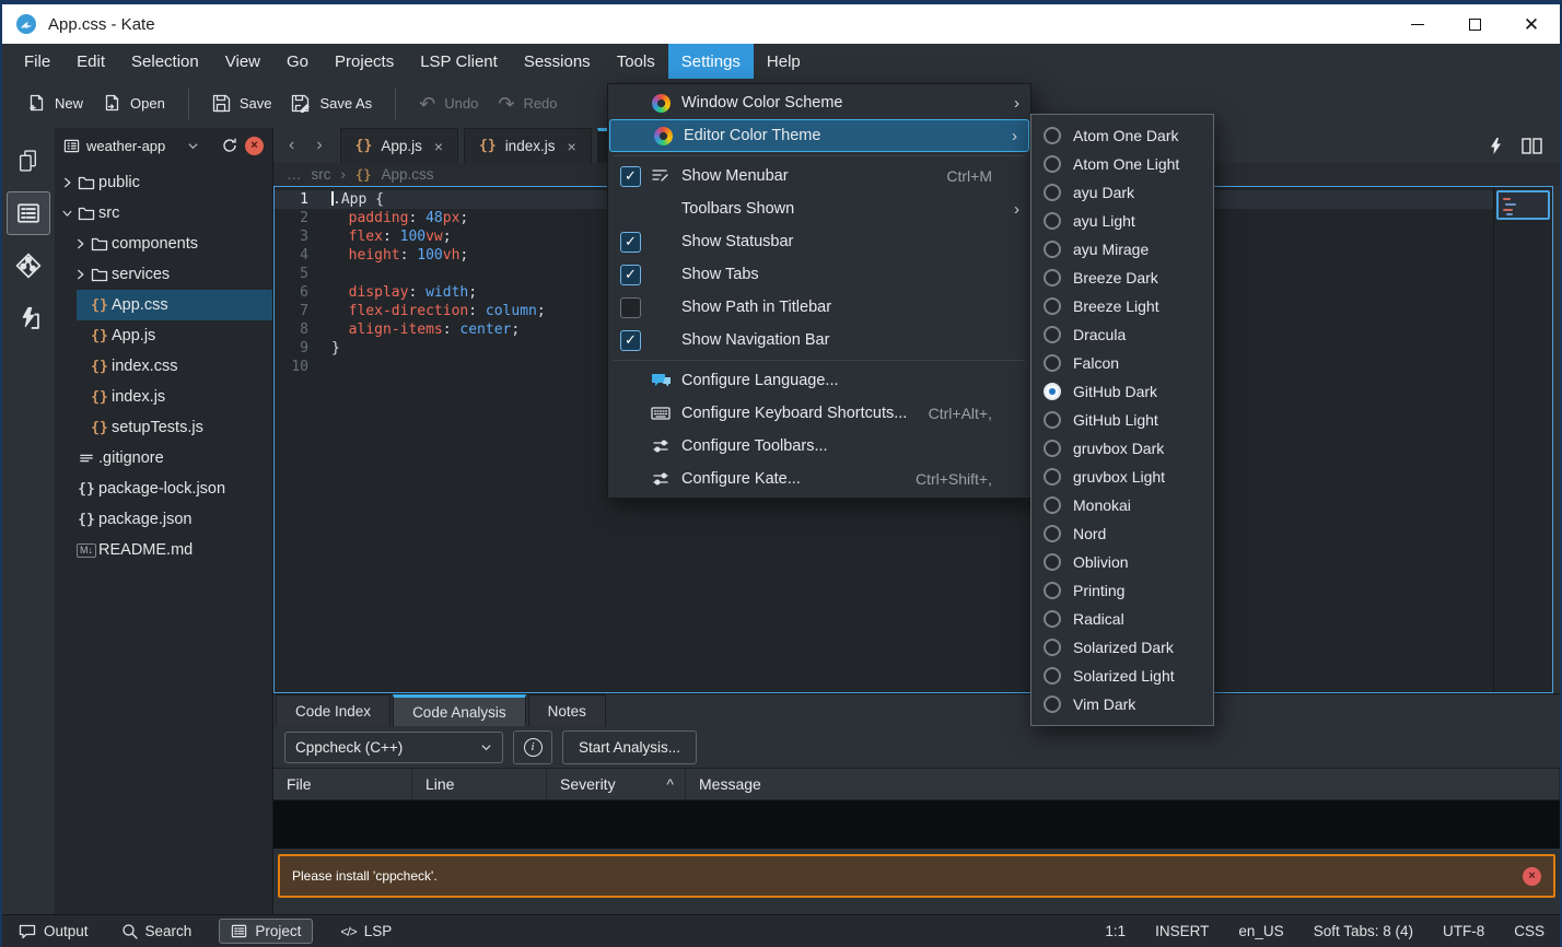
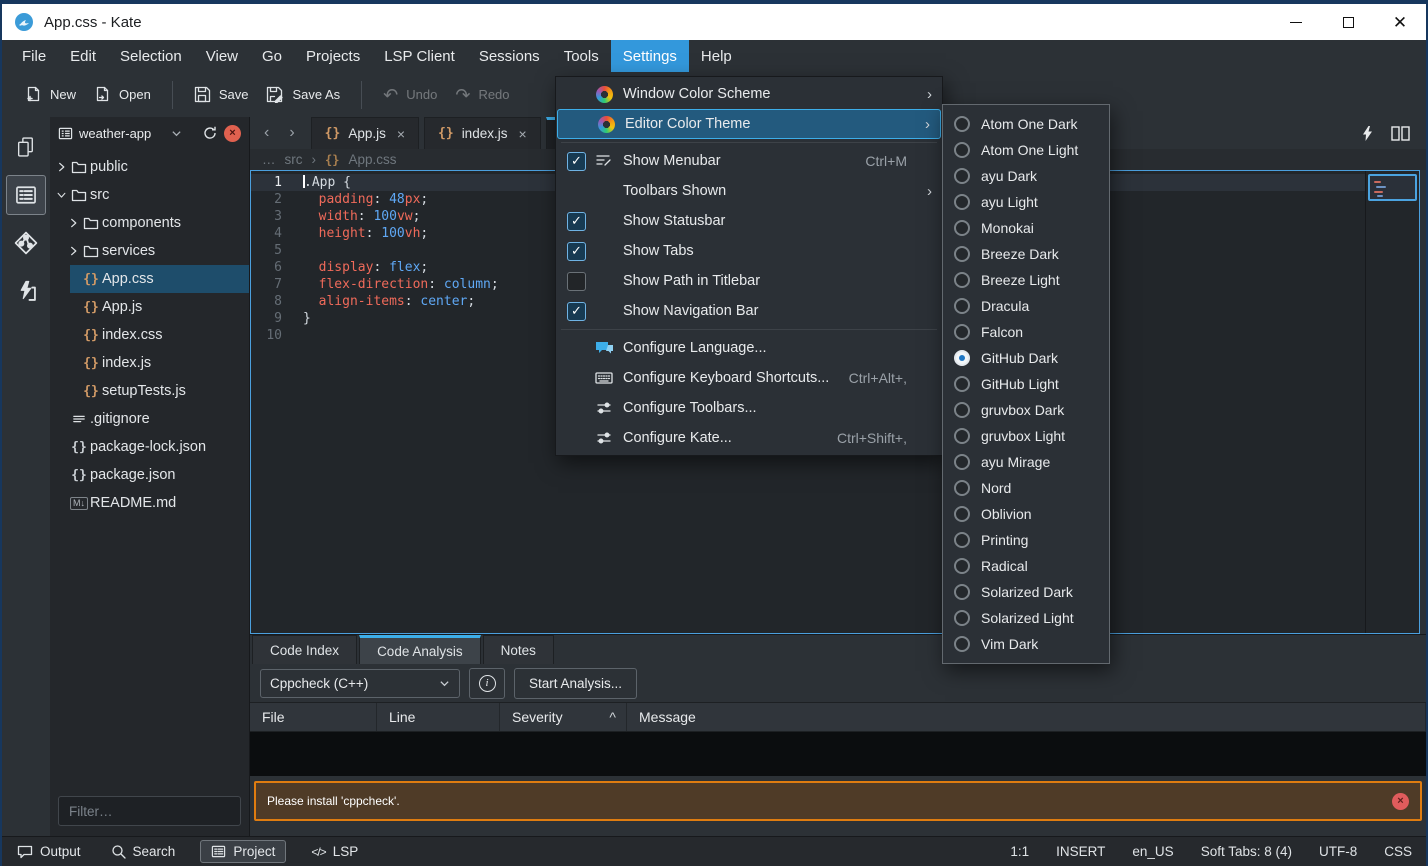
  App.css - Kate
  ✕
  File
  Edit
  Selection
  View
  Go
  Projects
  LSP Client
  Sessions
  Tools
  Settings
  Help
  New
  Open
  Save
  Save As
  ↶
  Undo
  ↷
  Redo
  weather-app
  ×
  public
  src
  components
  services
  {}
  App.css
  {}
  App.js
  {}
  index.css
  {}
  index.js
  {}
  setupTests.js
  .gitignore
  {}
  package-lock.json
  {}
  package.json
  M↓
  README.md
+ Filter…
  ‹
  ›
  {}
  App.js
  ×
  {}
  index.js
  ×
  …
  src
  ›
  {}
  App.css
  1
  .App {
  2
  padding: 48px;
  3
- flex: 100vw;
+ width: 100vw;
  4
  height: 100vh;
  5
  6
- display: width;
+ display: flex;
  7
  flex-direction: column;
  8
  align-items: center;
  9
  }
  10
  Code Index
  Code Analysis
  Notes
  Cppcheck (C++)
  i
  Start Analysis...
  File
  Line
  Severity
  ^
  Message
  Please install 'cppcheck'.
  ×
  Output
  Search
  Project
  </>
  LSP
  1:1
  INSERT
  en_US
  Soft Tabs: 8 (4)
  UTF-8
  CSS
  Window Color Scheme
  ›
  Editor Color Theme
  ›
  ✓
  Show Menubar
  Ctrl+M
  Toolbars Shown
  ›
  ✓
  Show Statusbar
  ✓
  Show Tabs
  Show Path in Titlebar
  ✓
  Show Navigation Bar
  Configure Language...
  Configure Keyboard Shortcuts...
  Ctrl+Alt+,
  Configure Toolbars...
  Configure Kate...
  Ctrl+Shift+,
  Atom One Dark
  Atom One Light
  ayu Dark
  ayu Light
- ayu Mirage
+ Monokai
  Breeze Dark
  Breeze Light
  Dracula
  Falcon
  GitHub Dark
  GitHub Light
  gruvbox Dark
  gruvbox Light
- Monokai
+ ayu Mirage
  Nord
  Oblivion
  Printing
  Radical
  Solarized Dark
  Solarized Light
  Vim Dark
